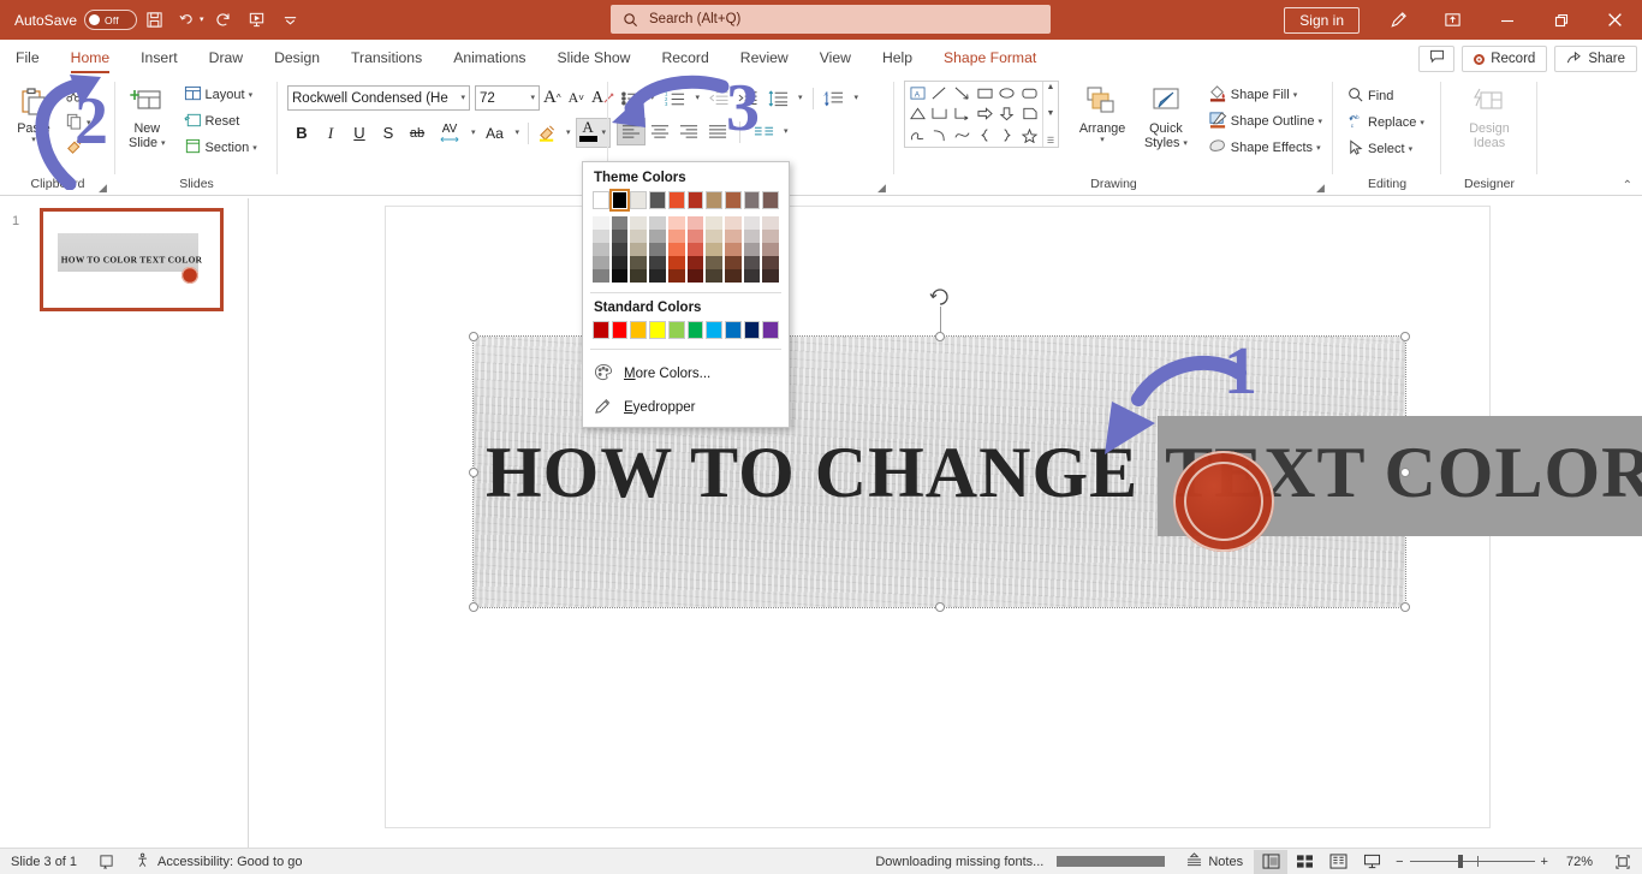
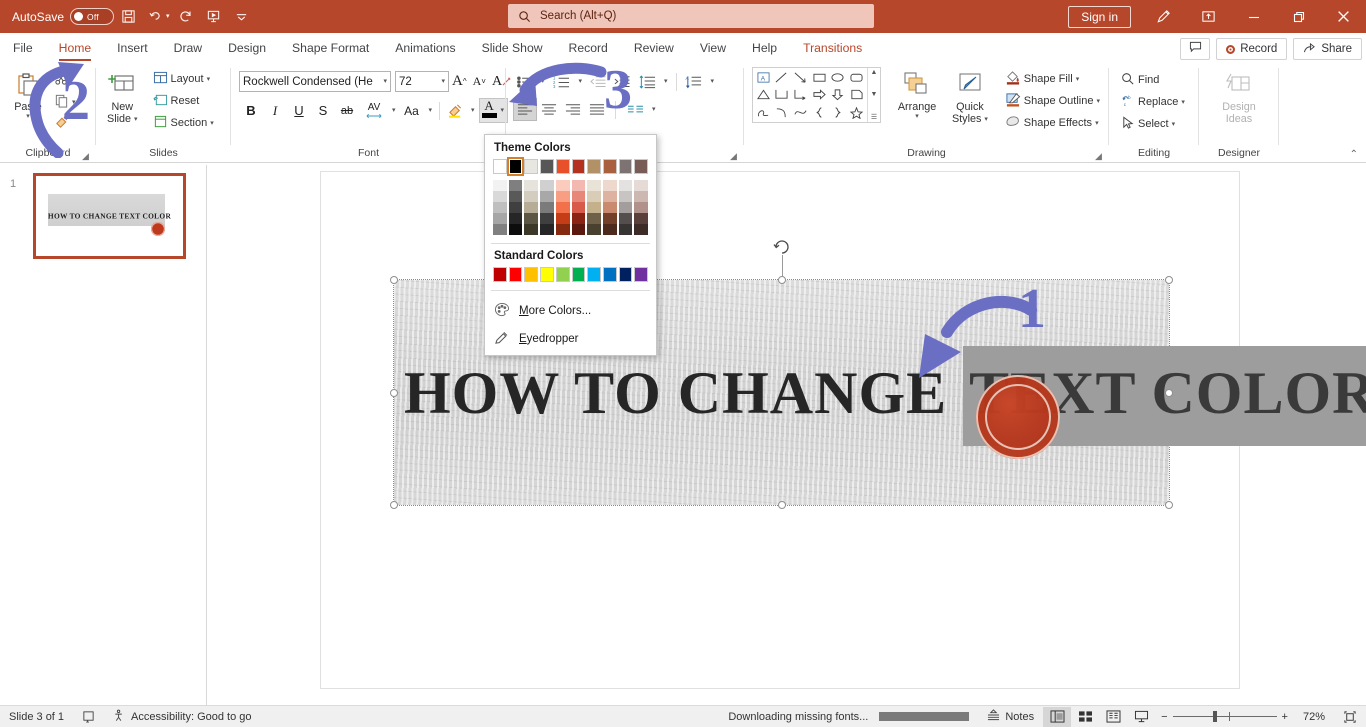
  AutoSave
  Off
  Search (Alt+Q)
  Sign in
  File
  Home
  Insert
  Draw
  Design
- Transitions
+ Shape Format
  Animations
  Slide Show
  Record
  Review
  View
  Help
- Shape Format
+ Transitions
  Record
  Share
  ◢
  New
  Slide
  Layout
  Reset
  Section
  Slides
  Rockwell Condensed (He
  72
  A
  ^
  A
  ˅
  A
  B
  I
  U
  S
  ab
  AV
  Aa
  A
+ Font
  ◢
  Arrange
  Quick
  Styles
  Shape Fill
  Shape Outline
  Shape Effects
  Drawing
  ◢
  Find
  Replace
  Select
  Editing
  Design
  Ideas
  Designer
  ⌃
  1
- HOW TO COLOR TEXT COLOR
+ HOW TO CHANGE TEXT COLOR
  HOW TO CHANGE XT COLOR
  Theme Colors
  Standard Colors
  More Colors...
  Eyedropper
  2
  3
  1
  Slide 3 of 1
  Accessibility: Good to go
  Downloading missing fonts...
  Notes
  −
  +
  72%
